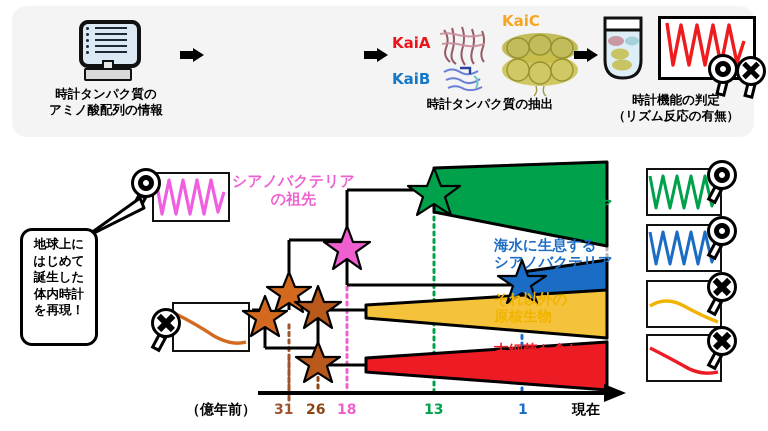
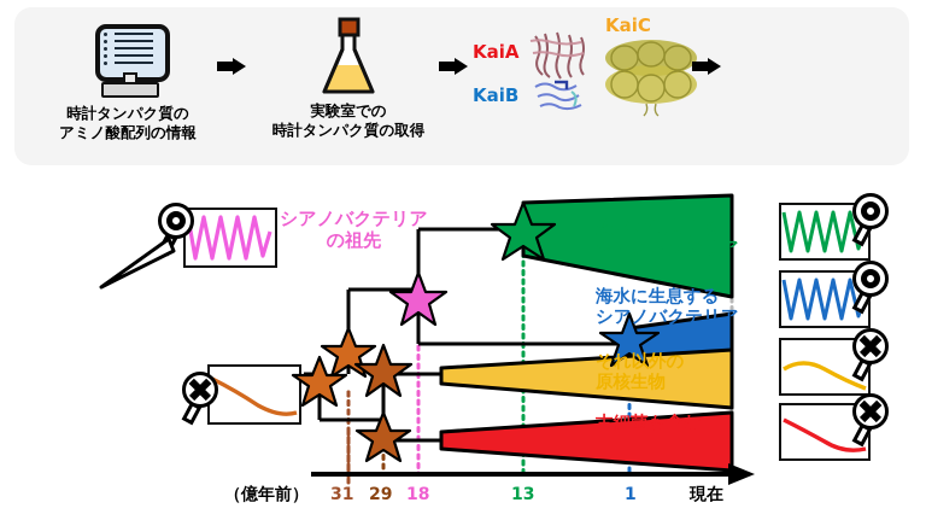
  時計タンパク質の
  アミノ酸配列の情報
+ 実験室での
+ 時計タンパク質の取得
  KaiA
  KaiB
  KaiC
- 時計タンパク質の抽出
- 時計機能の判定
- （リズム反応の有無）
- 地球上に
- はじめて
- 誕生した
- 体内時計
- を再現！
  シアノバクテリア
  の祖先
  シアノバクテリア
  海水に生息する
  シアノバクテリア
  それ以外の
  原核生物
  古細菌も含む
  （億年前）
  31
- 26
+ 29
  18
  13
  1
  現在
